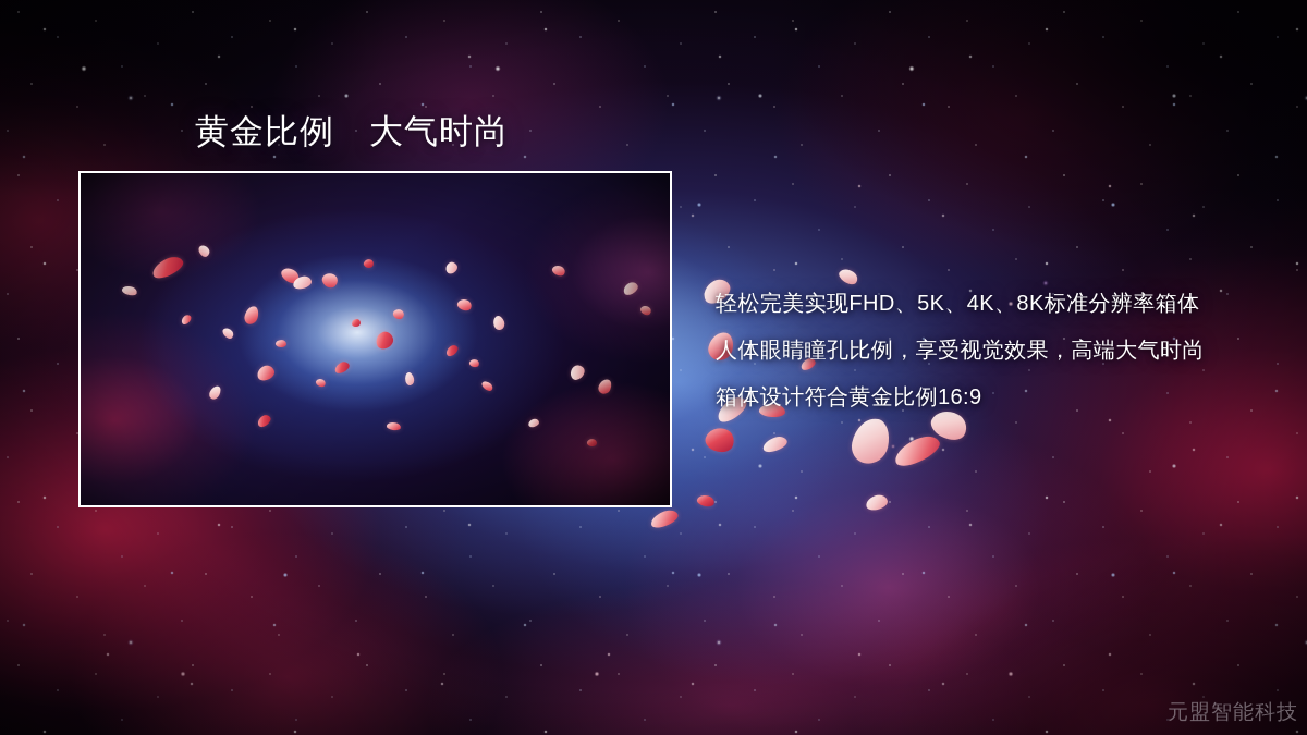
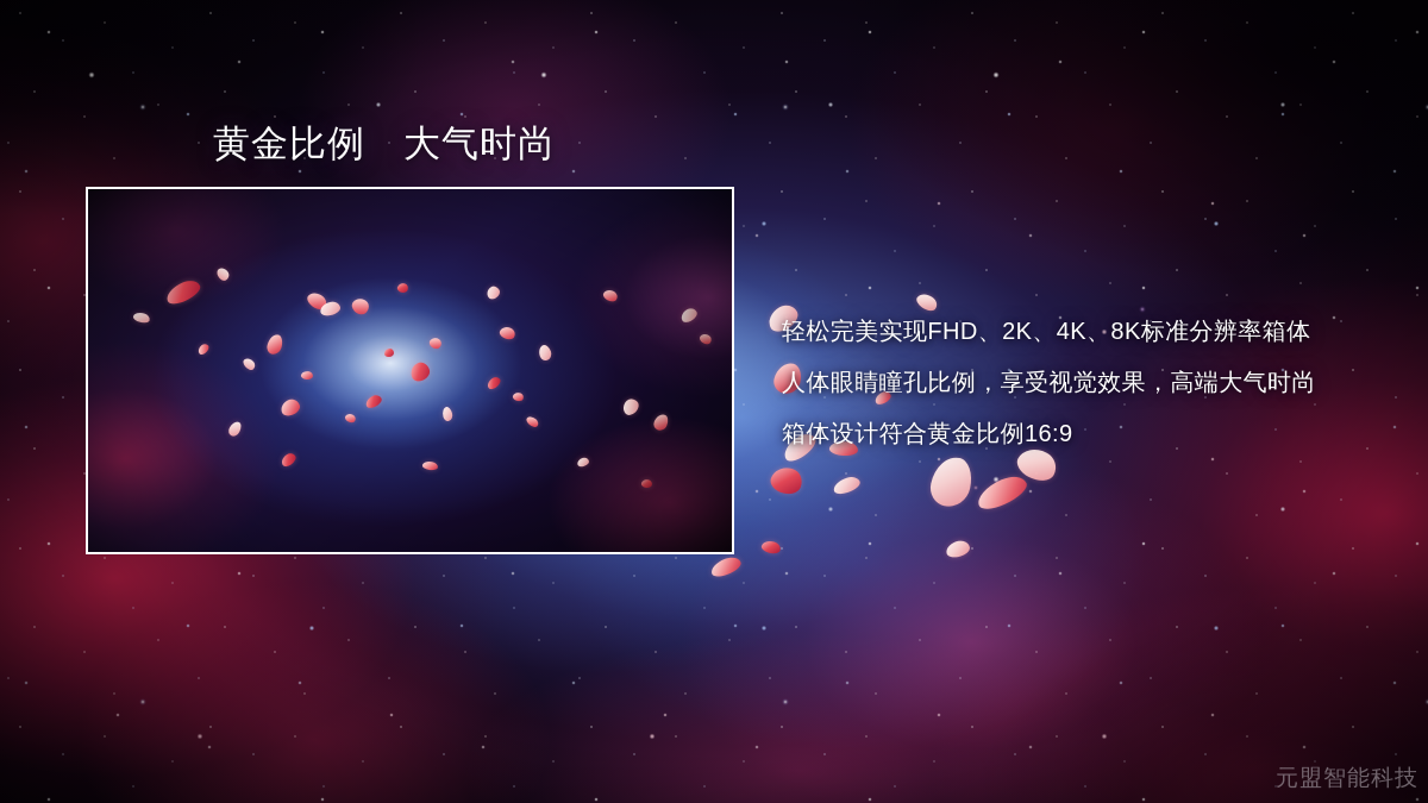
  黄金比例 大气时尚
- 轻松完美实现FHD、5K、4K、8K标准分辨率箱体
+ 轻松完美实现FHD、2K、4K、8K标准分辨率箱体
  人体眼睛瞳孔比例，享受视觉效果，高端大气时尚
  箱体设计符合黄金比例16:9
  元盟智能科技
